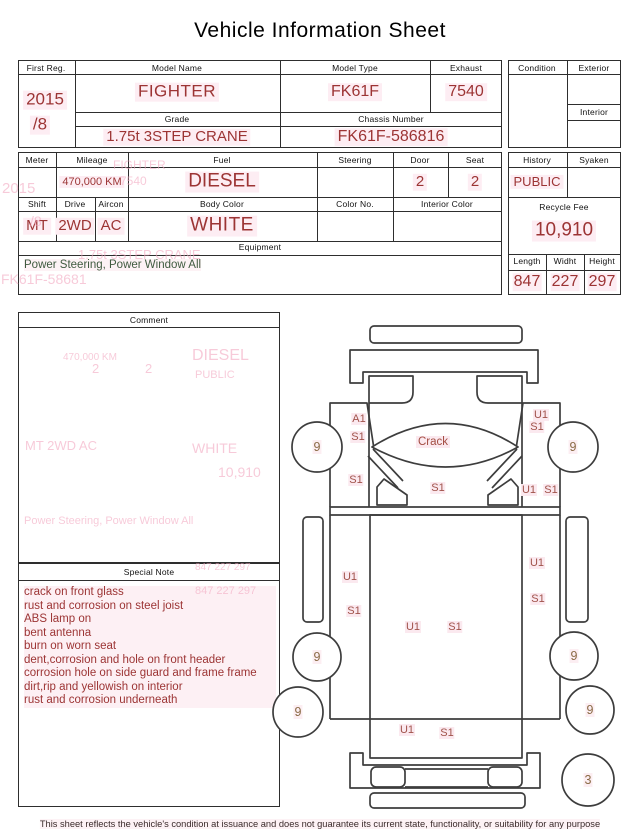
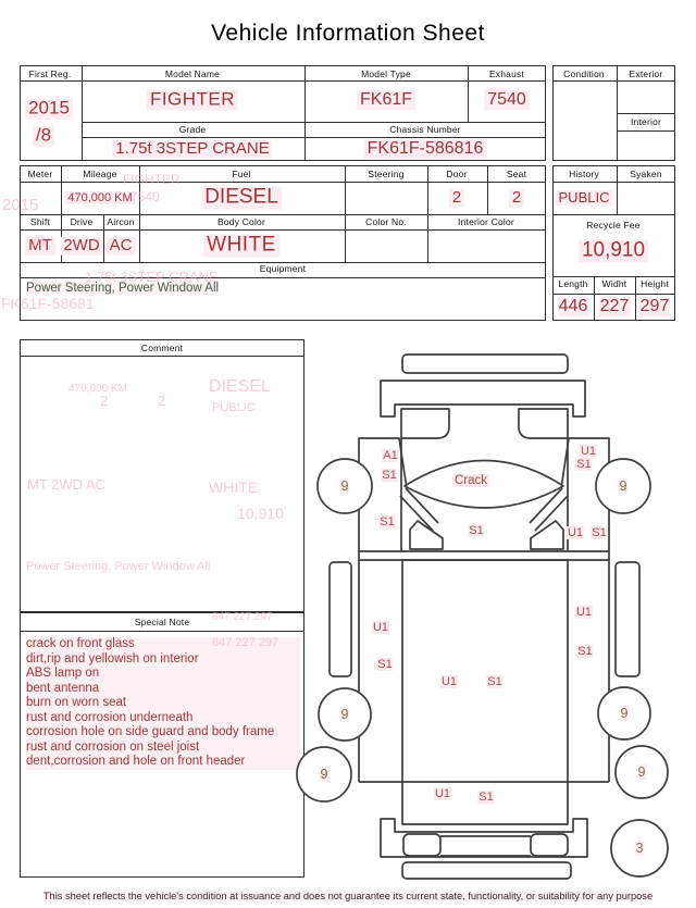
  Vehicle Information Sheet
  First Reg.
  Model Name
  Model Type
  Exhaust
  2015
  /8
  FIGHTER
  FK61F
  7540
  Grade
  Chassis Number
  1.75t 3STEP CRANE
  FK61F-586816
  Condition
  Exterior
  Interior
  Meter
  Mileage
  Fuel
  Steering
  Door
  Seat
  470,000 KM
  DIESEL
  2
  2
  Shift
  Drive
  Aircon
  Body Color
  Color No.
  Interior Color
  MT
  2WD
  AC
  WHITE
  Equipment
  Power Steering, Power Window All
  History
  Syaken
  PUBLIC
  Recycle Fee
  10,910
  Length
  Widht
  Height
- 847
+ 446
  227
  297
  Comment
  Special Note
  crack on front glass
- rust and corrosion on steel joist
+ dirt,rip and yellowish on interior
  ABS lamp on
  bent antenna
  burn on worn seat
- dent,corrosion and hole on front header
+ rust and corrosion underneath
- corrosion hole on side guard and frame frame
+ corrosion hole on side guard and body frame
- dirt,rip and yellowish on interior
+ rust and corrosion on steel joist
- rust and corrosion underneath
+ dent,corrosion and hole on front header
  A1
  S1
  S1
  Crack
  S1
  U1
  S1
  U1
  S1
  U1
  S1
  U1
  S1
  U1
  S1
  U1
  S1
  9
  9
  9
  9
  9
  9
  3
  FIGHTER
  7540
  2015
  /8
  1.75t 3STEP CRANE
  FK61F-58681
  470,000 KM
  2
  2
  DIESEL
  PUBLIC
  MT 2WD AC
  WHITE
  10,910
  Power Steering, Power Window All
  847 227 297
  847 227 297
  This sheet reflects the vehicle's condition at issuance and does not guarantee its current state, functionality, or suitability for any purpose
